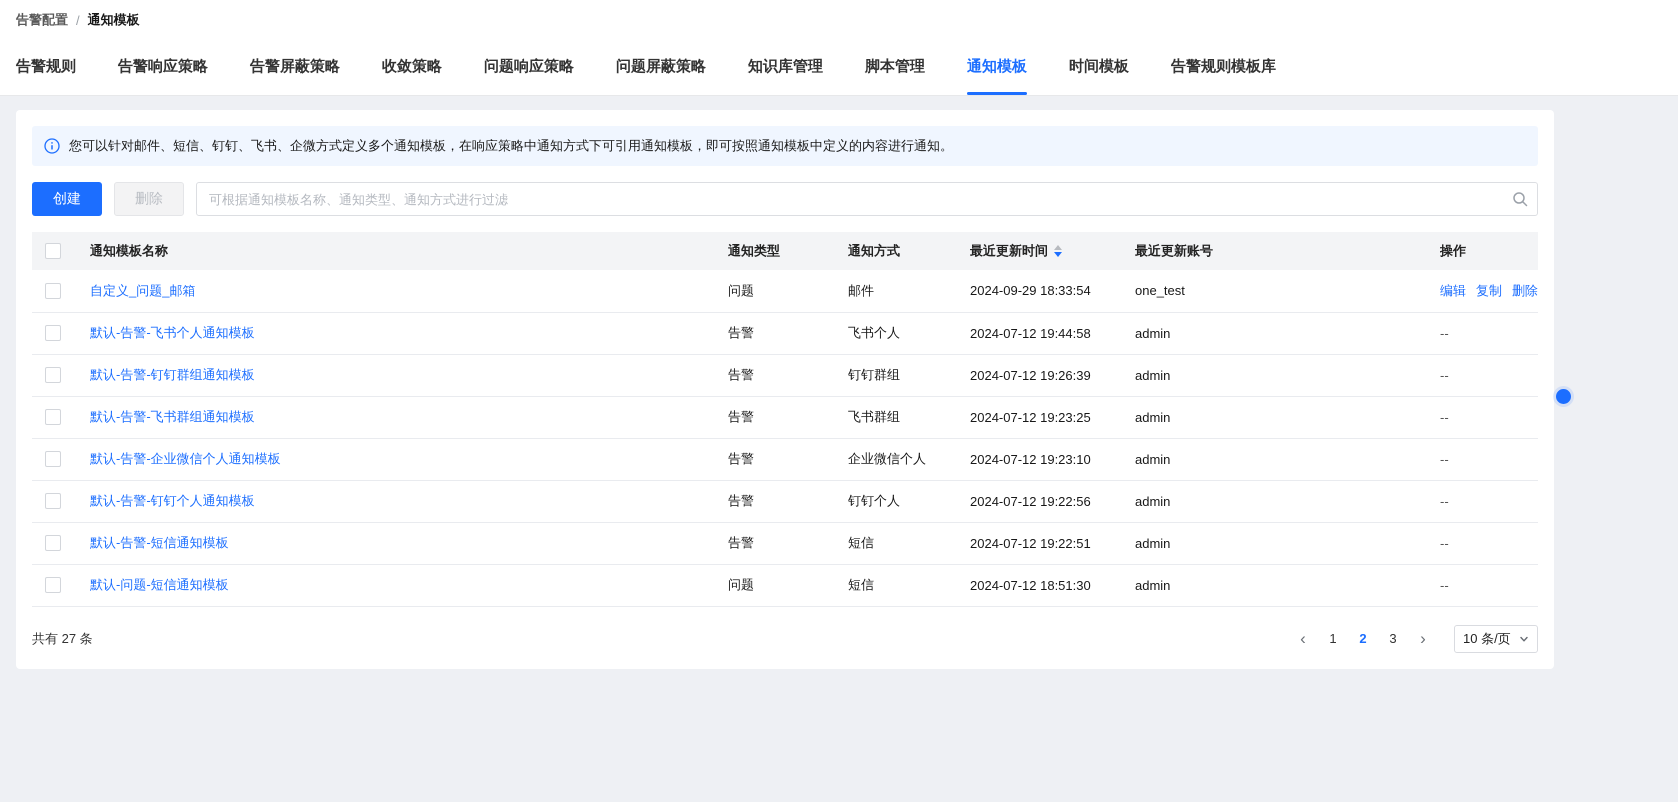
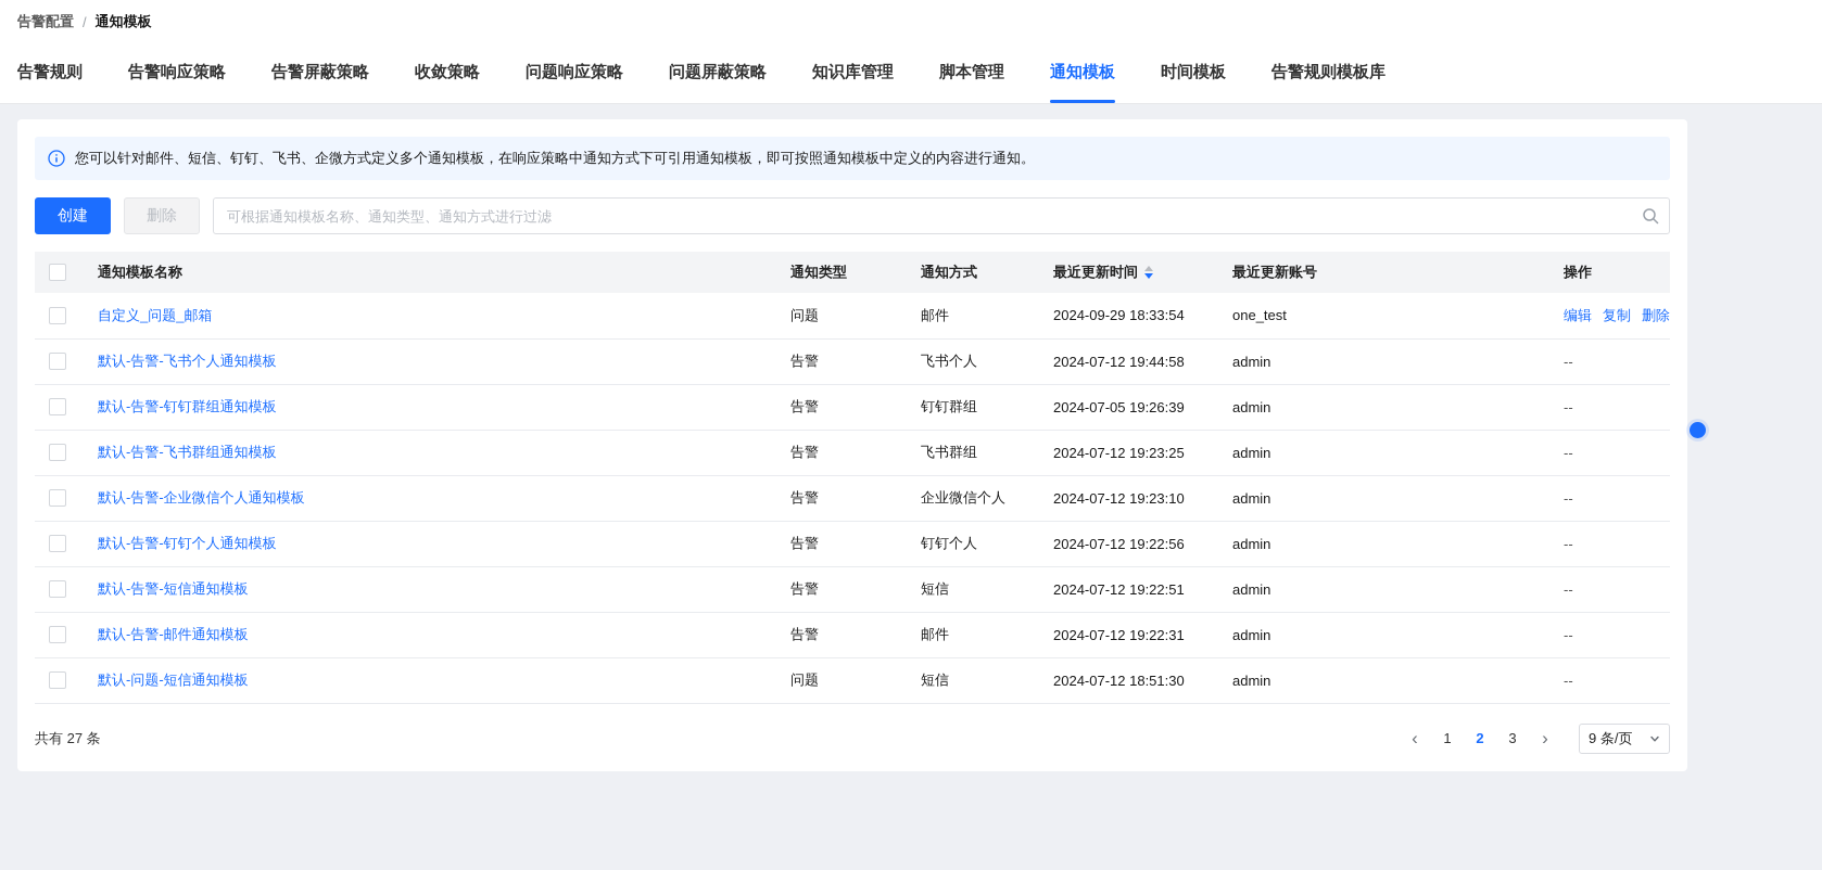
  告警配置
  /
  通知模板
  告警规则
  告警响应策略
  告警屏蔽策略
  收敛策略
  问题响应策略
  问题屏蔽策略
  知识库管理
  脚本管理
  通知模板
  时间模板
  告警规则模板库
  您可以针对邮件、短信、钉钉、飞书、企微方式定义多个通知模板，在响应策略中通知方式下可引用通知模板，即可按照通知模板中定义的内容进行通知。
  创建
  删除
  可根据通知模板名称、通知类型、通知方式进行过滤
  	通知模板名称	通知类型	通知方式	最近更新时间	最近更新账号	操作
  	自定义_问题_邮箱	问题	邮件	2024-09-29 18:33:54	one_test	编辑 复制 删除
  	默认-告警-飞书个人通知模板	告警	飞书个人	2024-07-12 19:44:58	admin	--
- 	默认-告警-钉钉群组通知模板	告警	钉钉群组	2024-07-12 19:26:39	admin	--
+ 	默认-告警-钉钉群组通知模板	告警	钉钉群组	2024-07-05 19:26:39	admin	--
  	默认-告警-飞书群组通知模板	告警	飞书群组	2024-07-12 19:23:25	admin	--
  	默认-告警-企业微信个人通知模板	告警	企业微信个人	2024-07-12 19:23:10	admin	--
  	默认-告警-钉钉个人通知模板	告警	钉钉个人	2024-07-12 19:22:56	admin	--
  	默认-告警-短信通知模板	告警	短信	2024-07-12 19:22:51	admin	--
+ 	默认-告警-邮件通知模板	告警	邮件	2024-07-12 19:22:31	admin	--
  	默认-问题-短信通知模板	问题	短信	2024-07-12 18:51:30	admin	--
  共有 27 条
  ‹
  1
  2
  3
  ›
- 10 条/页
+ 9 条/页
